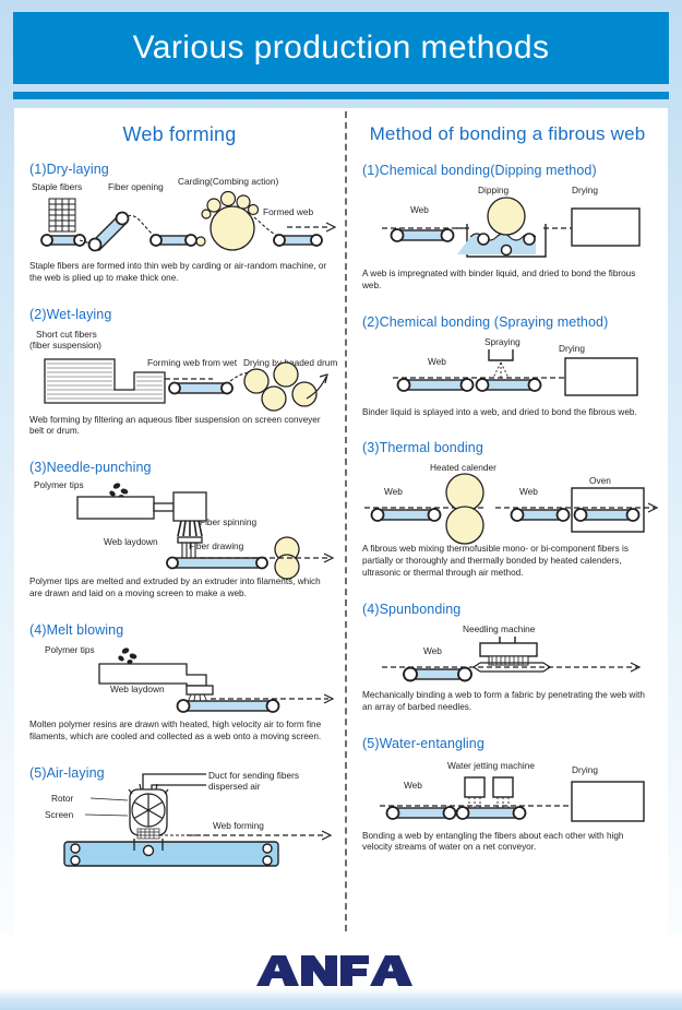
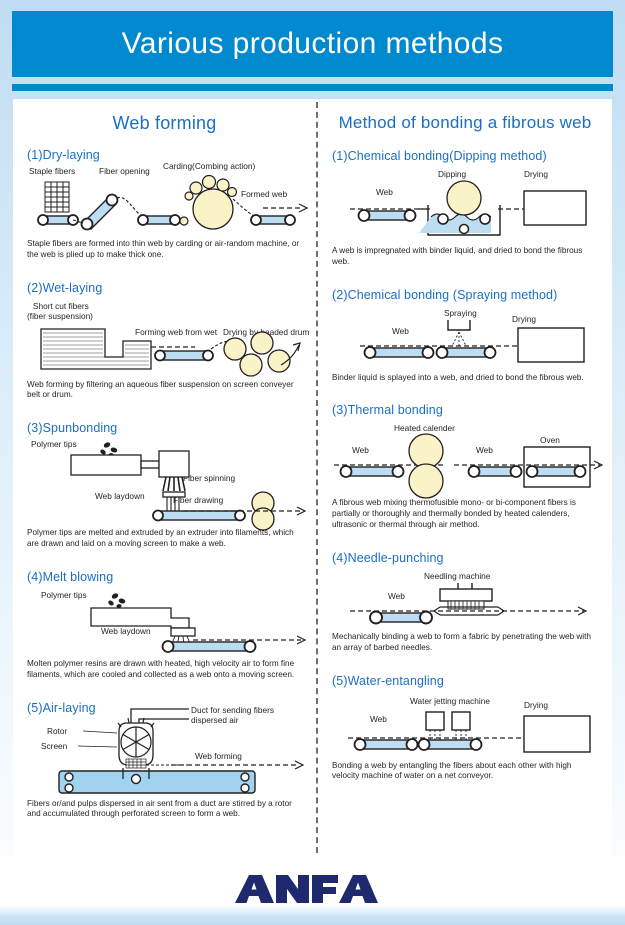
  Various production methods
  Web forming
  (1)Dry-laying
  Staple fibers
  Fiber opening
  Carding(Combing action)
  Formed web
  Staple fibers are formed into thin web by carding or air-random machine, or the web is plied up to make thick one.
  (2)Wet-laying
  Short cut fibers
  (fiber suspension)
  Forming web from wet
  Drying byeaded drum
  Web forming by filtering an aqueous fiber suspension on screen conveyer belt or drum.
- (3)Needle-punching
+ (3)Spunbonding
  Polymer tips
  Fiber spinning
  Web laydown
  ber drawing
  Polymer tips are melted and extruded by an extruder into filaments, which are drawn and laid on a moving screen to make a web.
  (4)Melt blowing
  Polymer tips
  Web laydown
  Molten polymer resins are drawn with heated, high velocity air to form fine filaments, which are cooled and collected as a web onto a moving screen.
  (5)Air-laying
  Duct for sending fibers
  dispersed air
  Rotor
  Screen
  Web forming
+ Fibers or/and pulps dispersed in air sent from a duct are stirred by a rotor and accumulated through perforated screen to form a web.
  Method of bonding a fibrous web
  (1)Chemical bonding(Dipping method)
  Dipping
  Drying
  Web
  A web is impregnated with binder liquid, and dried to bond the fibrous web.
  (2)Chemical bonding (Spraying method)
  Spraying
  Drying
  Web
  Binder liquid is splayed into a web, and dried to bond the fibrous web.
  (3)Thermal bonding
  Heated calender
  Web
  Web
  Oven
  A fibrous web mixing thermofusible mono- or bi-component fibers is partially or thoroughly and thermally bonded by heated calenders, ultrasonic or thermal through air method.
- (4)Spunbonding
+ (4)Needle-punching
  Needling machine
  Web
  Mechanically binding a web to form a fabric by penetrating the web with an array of barbed needles.
  (5)Water-entangling
  Water jetting machine
  Drying
  Web
- Bonding a web by entangling the fibers about each other with high velocity streams of water on a net conveyor.
+ Bonding a web by entangling the fibers about each other with high velocity machine of water on a net conveyor.
